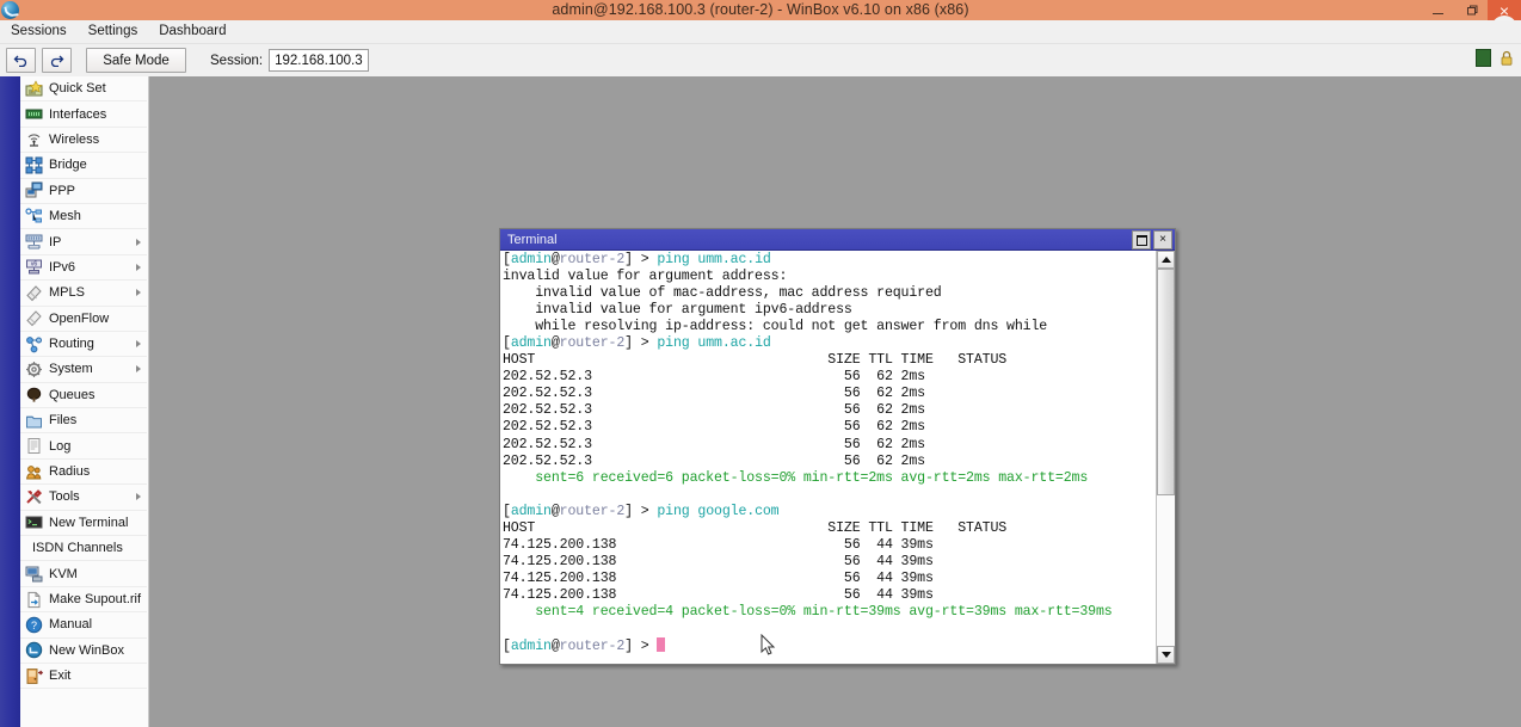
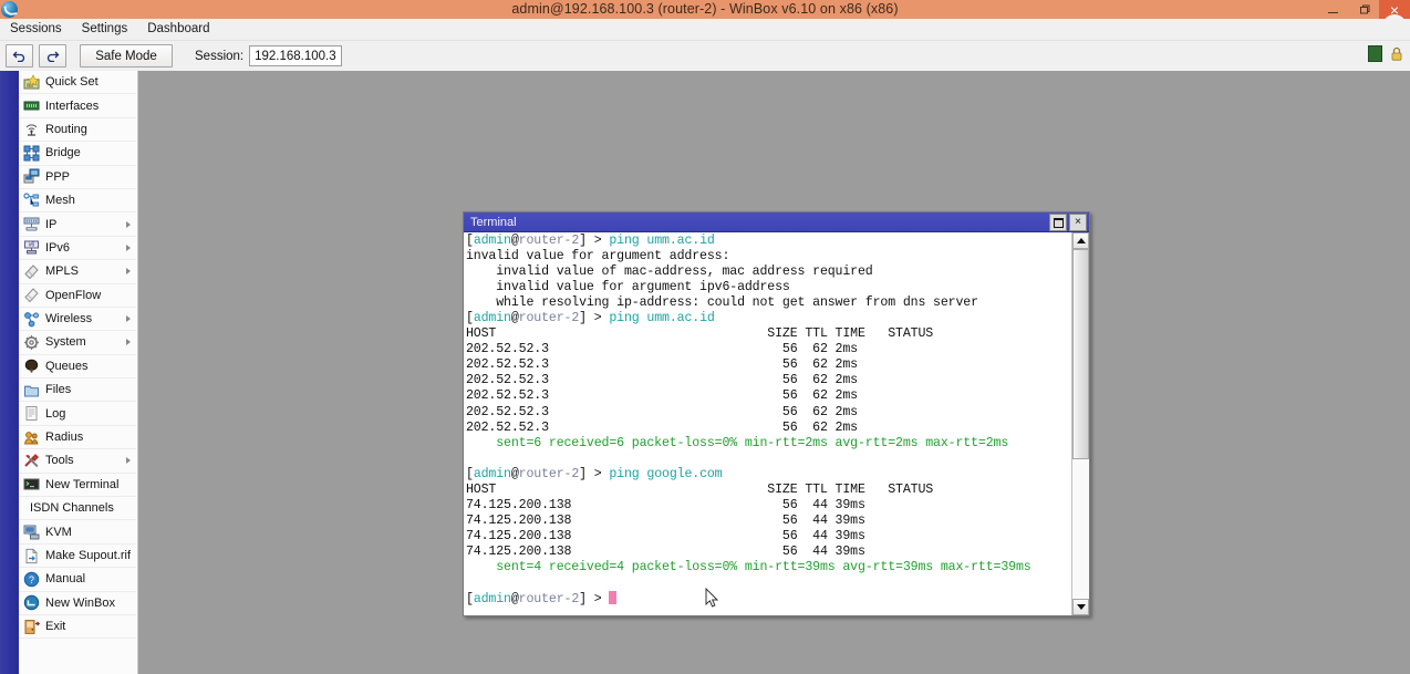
  admin@192.168.100.3 (router-2) - WinBox v6.10 on x86 (x86)
  ×
  Sessions
  Settings
  Dashboard
  Safe Mode
  Session:
  192.168.100.3
  Quick Set
  Interfaces
- Wireless
+ Routing
  Bridge
  PPP
  Mesh
  IP
  IPv6
  MPLS
  OpenFlow
- Routing
+ Wireless
  System
  Queues
  Files
  Log
  Radius
  Tools
  New Terminal
  ISDN Channels
  KVM
  Make Supout.rif
  ?
  Manual
  New WinBox
  Exit
  Terminal
  ×
  [admin@router-2] > ping umm.ac.id
  invalid value for argument address:
  invalid value of mac-address, mac address required
  invalid value for argument ipv6-address
- while resolving ip-address: could not get answer from dns while
+ while resolving ip-address: could not get answer from dns server
  [admin@router-2] > ping umm.ac.id
  HOST SIZE TTL TIME STATUS
  202.52.52.3 56 62 2ms
  202.52.52.3 56 62 2ms
  202.52.52.3 56 62 2ms
  202.52.52.3 56 62 2ms
  202.52.52.3 56 62 2ms
  202.52.52.3 56 62 2ms
  sent=6 received=6 packet-loss=0% min-rtt=2ms avg-rtt=2ms max-rtt=2ms
  [admin@router-2] > ping google.com
  HOST SIZE TTL TIME STATUS
  74.125.200.138 56 44 39ms
  74.125.200.138 56 44 39ms
  74.125.200.138 56 44 39ms
  74.125.200.138 56 44 39ms
  sent=4 received=4 packet-loss=0% min-rtt=39ms avg-rtt=39ms max-rtt=39ms
  [admin@router-2] >
